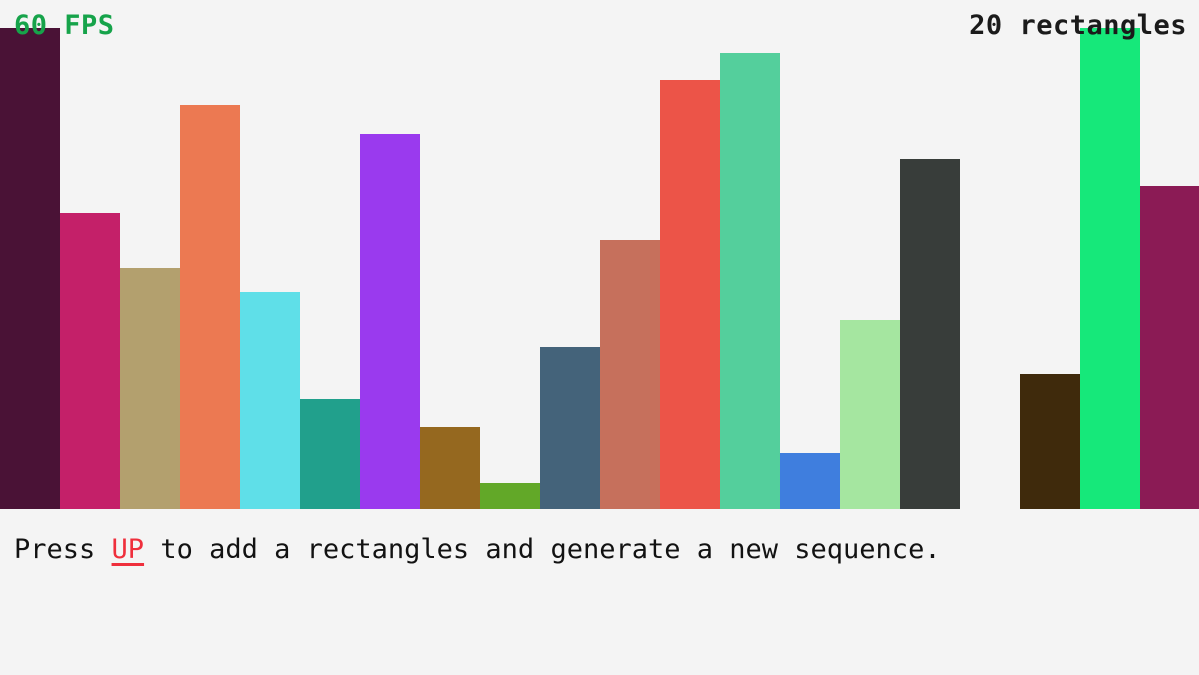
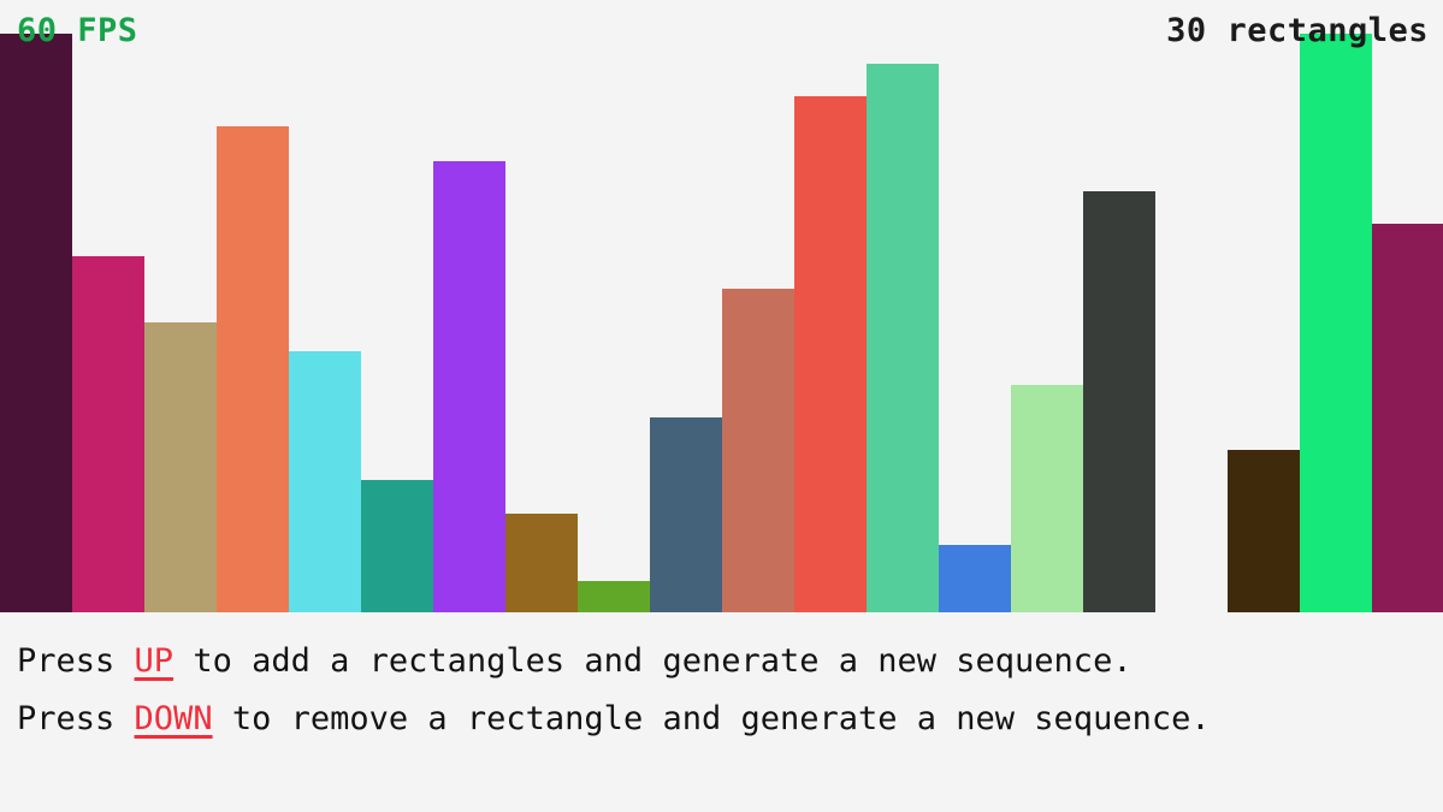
  60 FPS
- 20 rectangles
+ 30 rectangles
  Press UP to add a rectangles and generate a new sequence.
+ Press DOWN to remove a rectangle and generate a new sequence.
